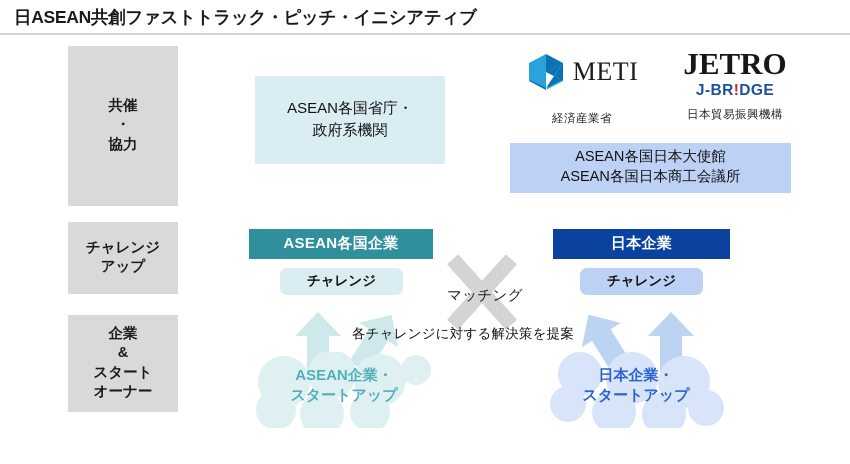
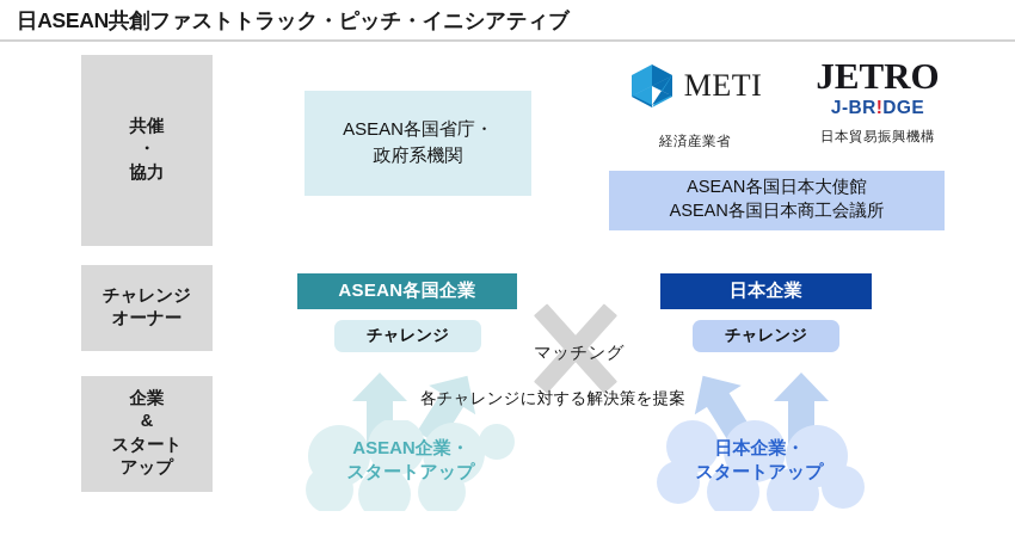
  日ASEAN共創ファストトラック・ピッチ・イニシアティブ
  共催
  ・
  協力
  チャレンジ
- アップ
+ オーナー
  企業
  &
  スタート
- オーナー
+ アップ
  ASEAN各国省庁・
  政府系機関
  METI
  経済産業省
  JETRO
  J-BR!DGE
  日本貿易振興機構
  ASEAN各国日本大使館
  ASEAN各国日本商工会議所
  ASEAN各国企業
  チャレンジ
  日本企業
  チャレンジ
  マッチング
  各チャレンジに対する解決策を提案
  ASEAN企業・
  スタートアップ
  日本企業・
  スタートアップ
